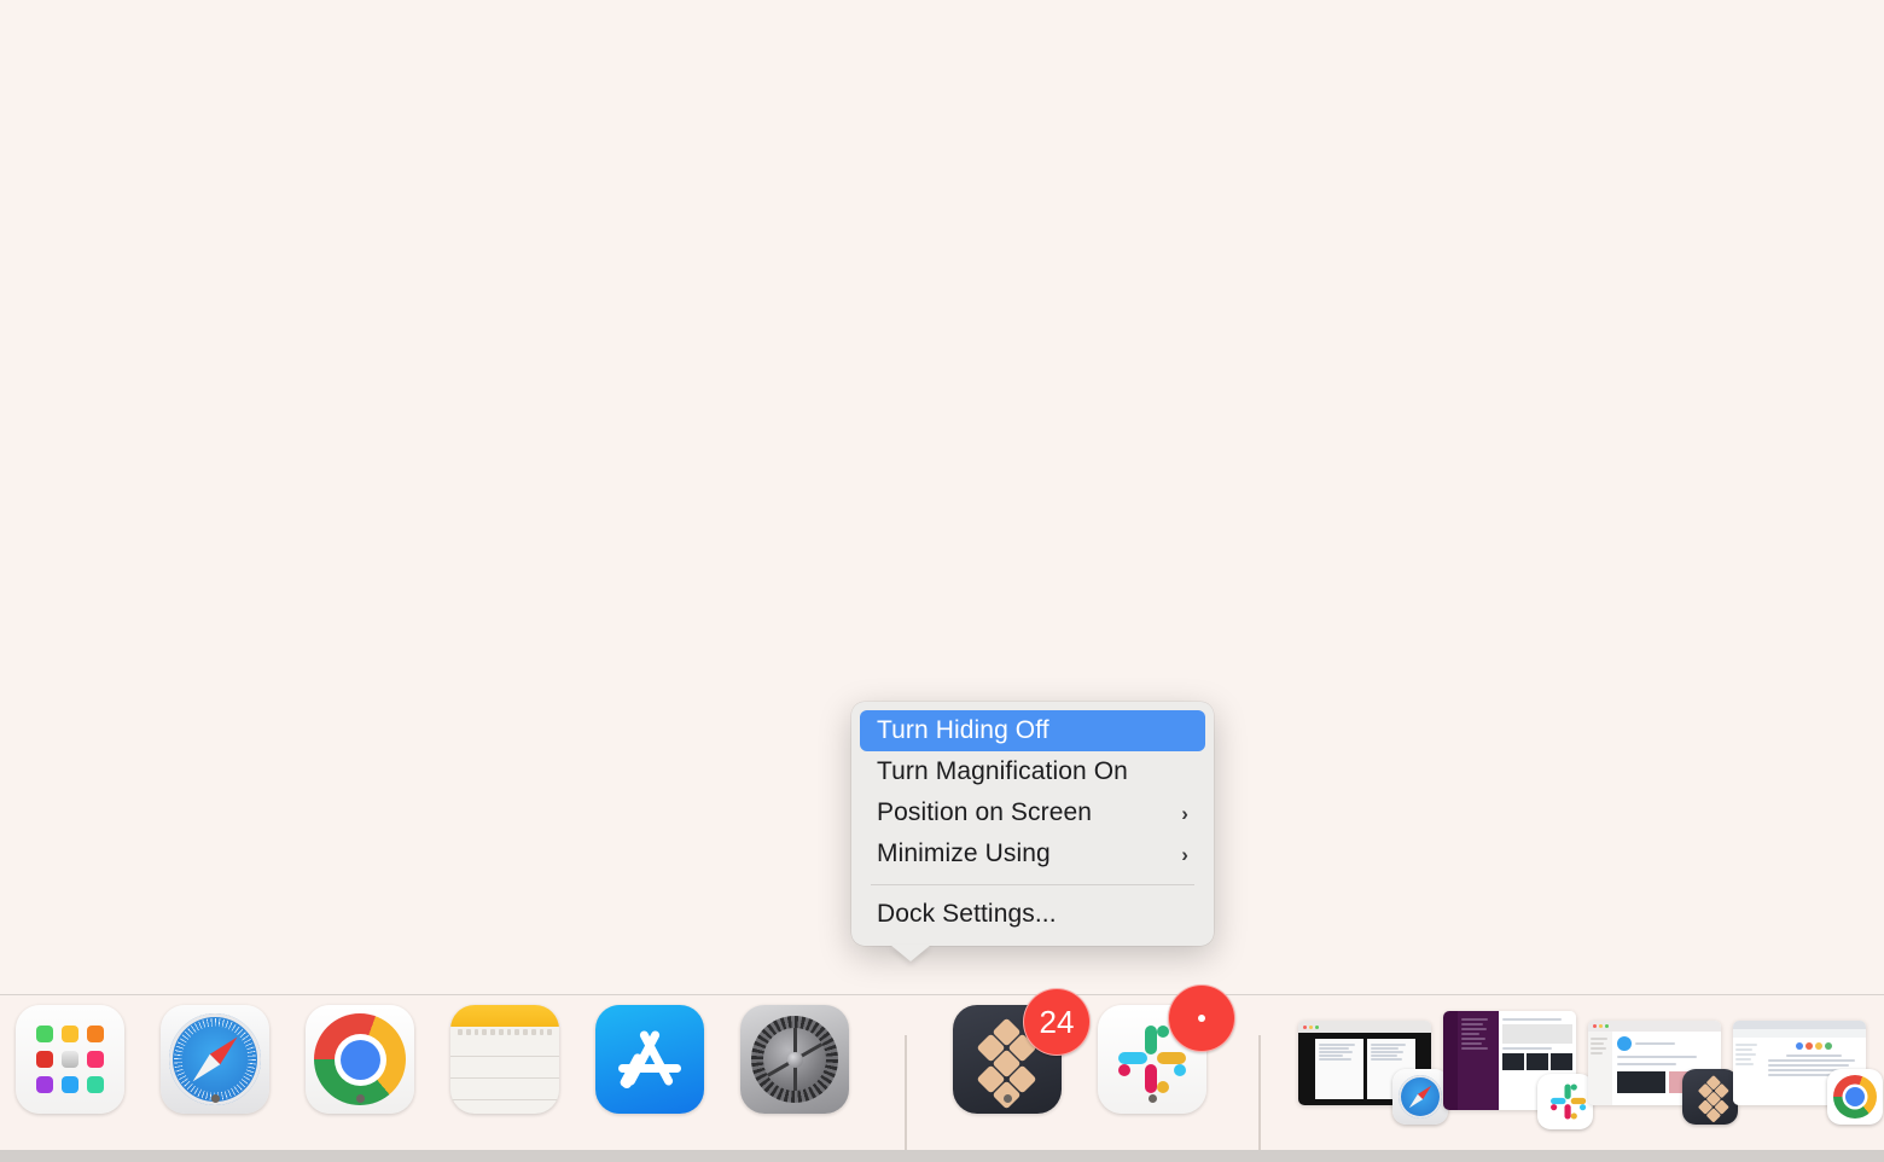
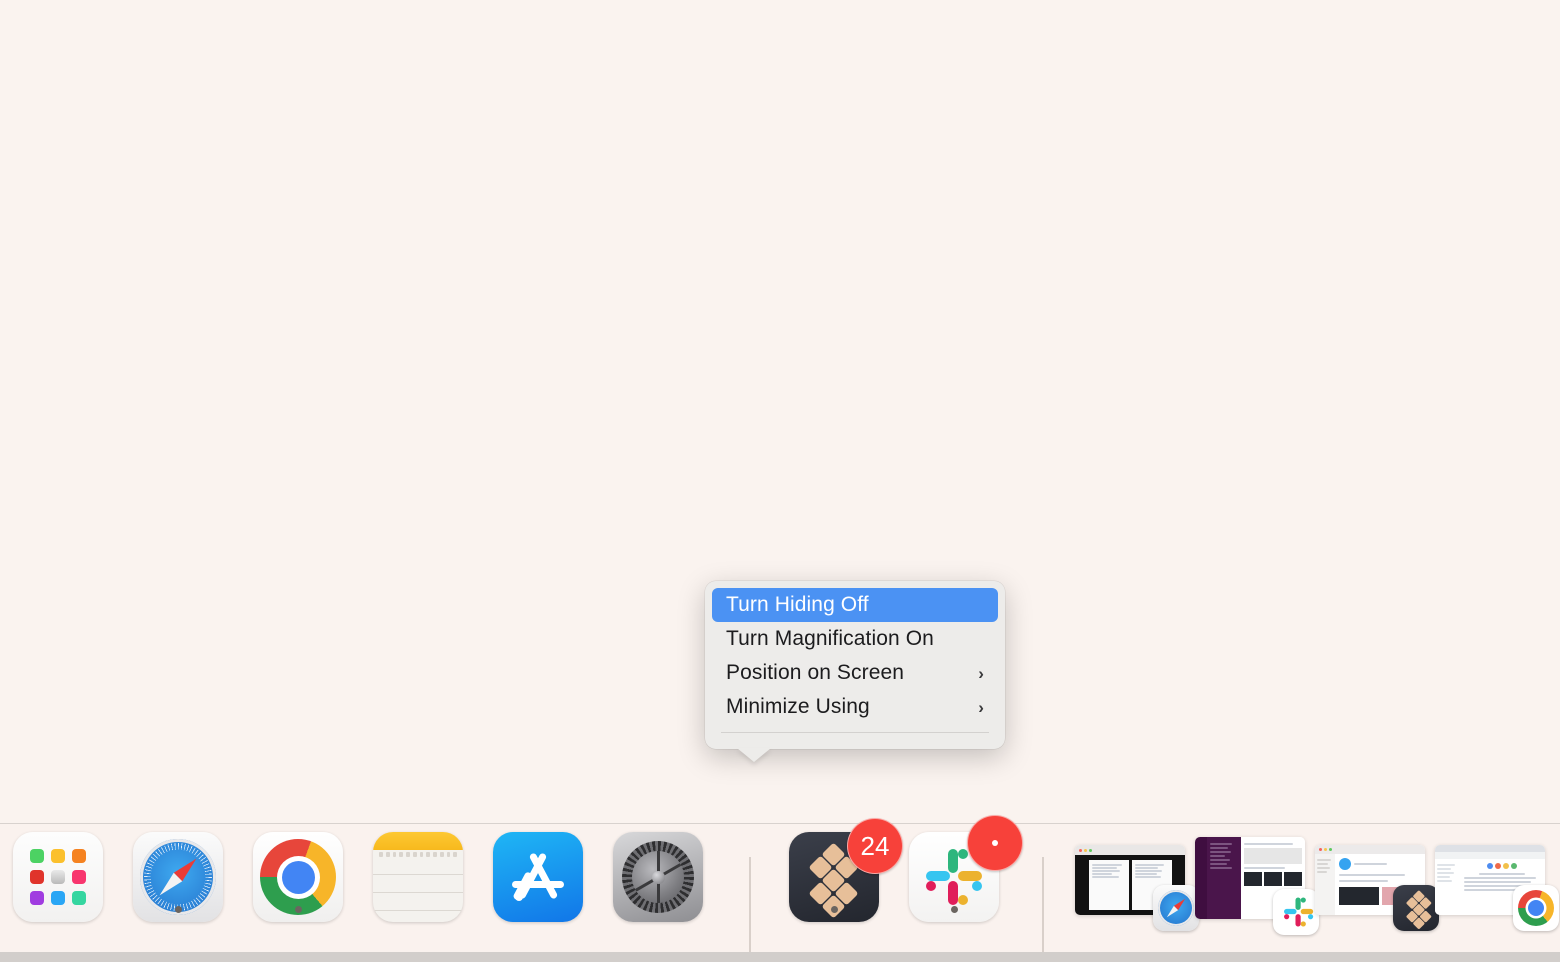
  24
  Turn Hiding Off
  Turn Magnification On
  Position on Screen
  ›
  Minimize Using
  ›
- Dock Settings...
